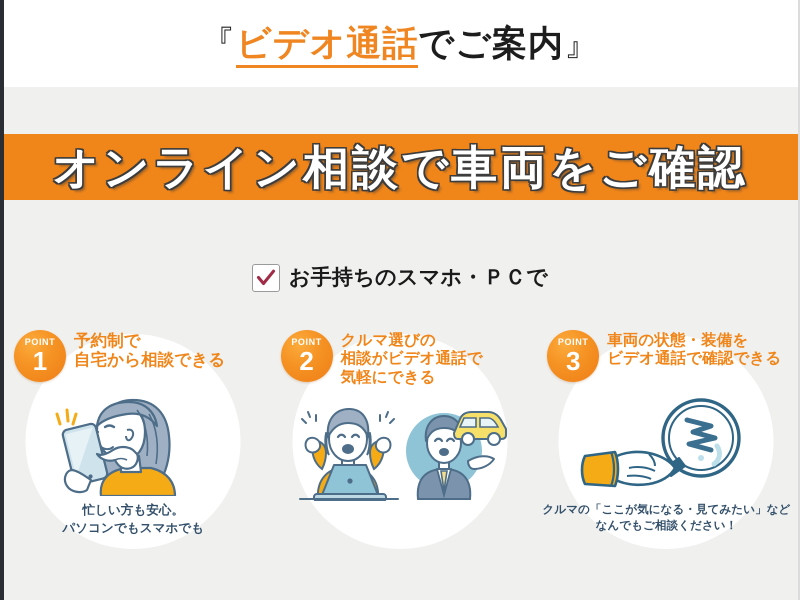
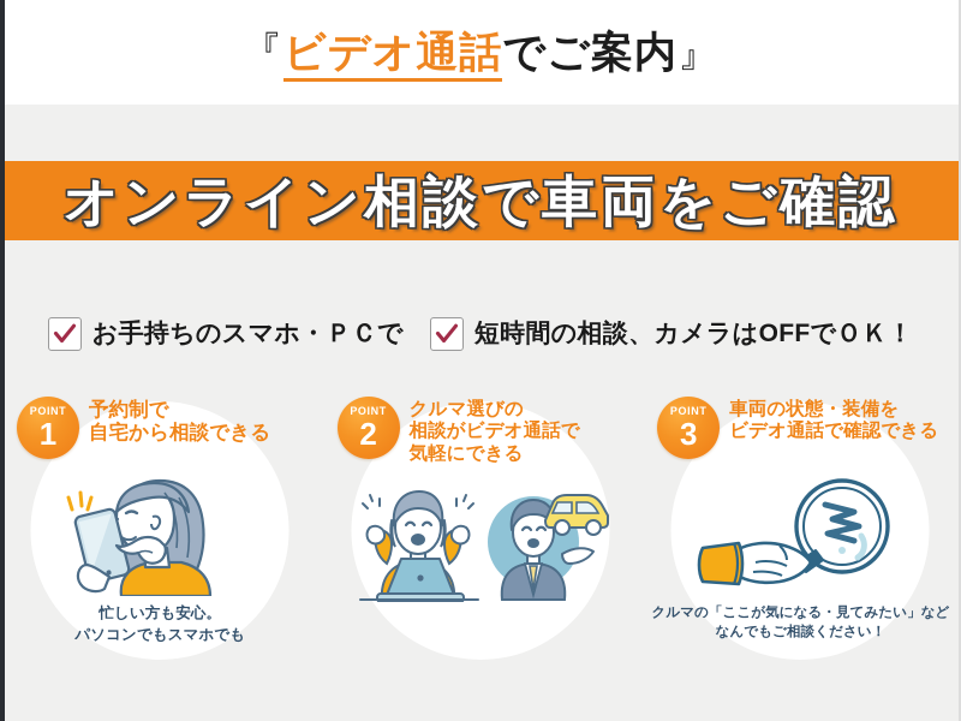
  『ビデオ通話でご案内』
  オンライン相談で車両をご確認
  お手持ちのスマホ・ＰＣで
+ 短時間の相談、カメラはOFFでＯＫ！
  POINT
  1
  予約制で
  自宅から相談できる
  忙しい方も安心。
  パソコンでもスマホでも
  POINT
  2
  クルマ選びの
  相談がビデオ通話で
  気軽にできる
  POINT
  3
  車両の状態・装備を
  ビデオ通話で確認できる
  クルマの「ここが気になる・見てみたい」など
  なんでもご相談ください！
